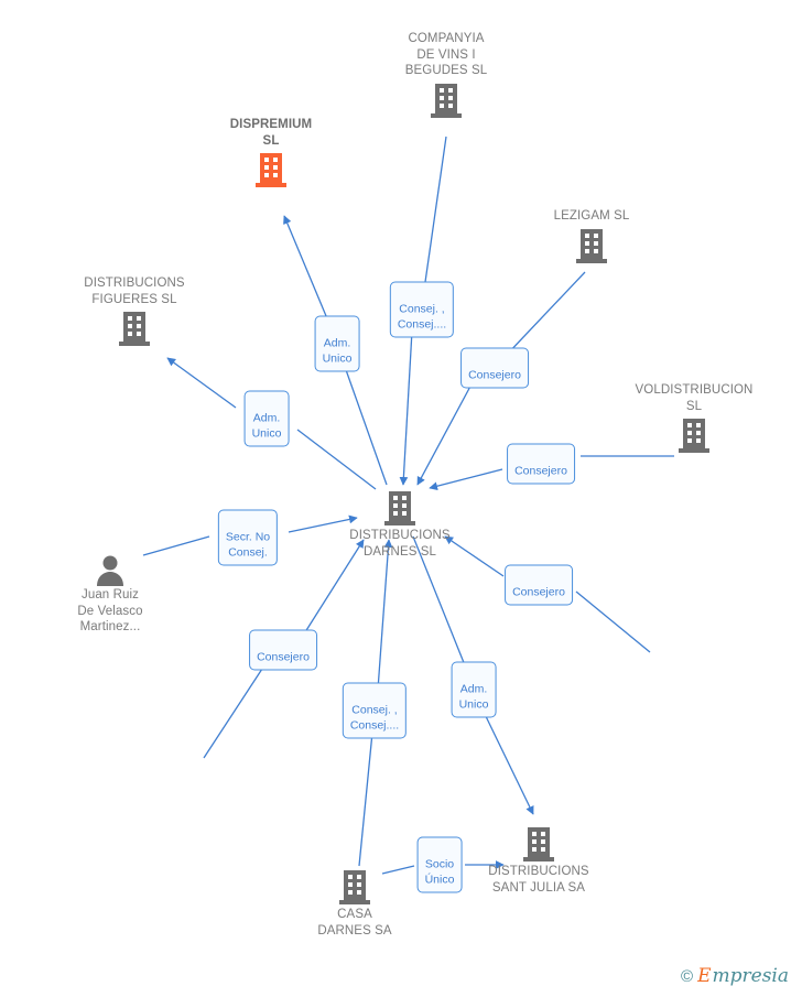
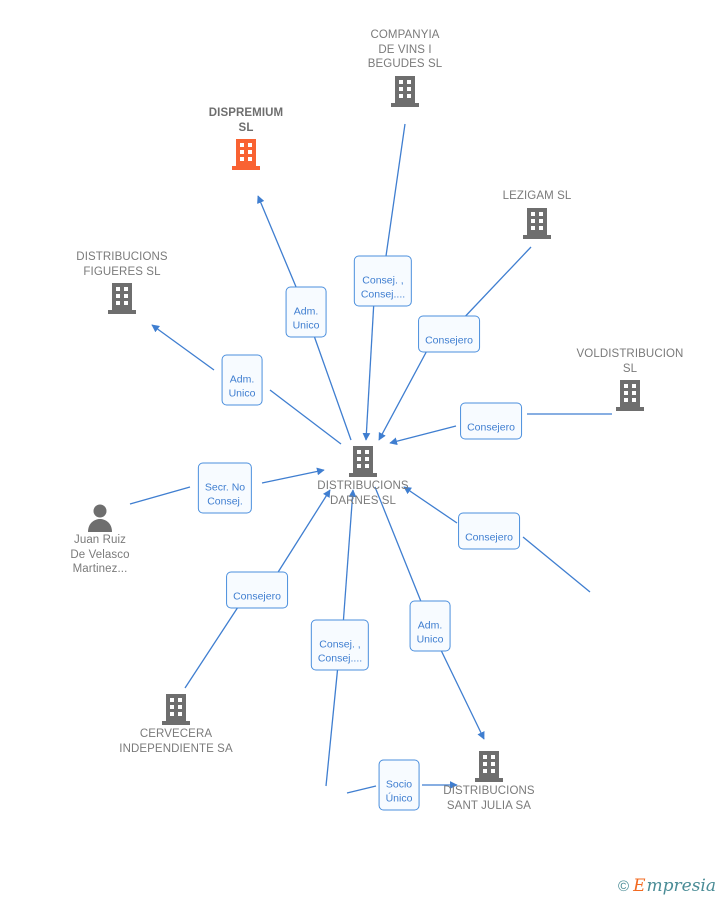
  COMPANYIA
  DE VINS I
  BEGUDES SL
  DISPREMIUM
  SL
  LEZIGAM SL
  DISTRIBUCIONS
  FIGUERES SL
  VOLDISTRIBUCION
  SL
  DISTRIBUCIONS
  DARNES SL
  Juan Ruiz
  De Velasco
  Martinez...
+ CERVECERA
+ INDEPENDIENTE SA
  DISTRIBUCIONS
  SANT JULIA SA
- CASA
- DARNES SA
  Consej. ,
  Consej....
  Consejero
  Consejero
  Consejero
  Secr. No
  Consej.
  Consejero
  Consej. ,
  Consej....
  Adm.
  Unico
  Adm.
  Unico
  Adm.
  Unico
  Socio
  Único
  ©
  E
  mpresia
